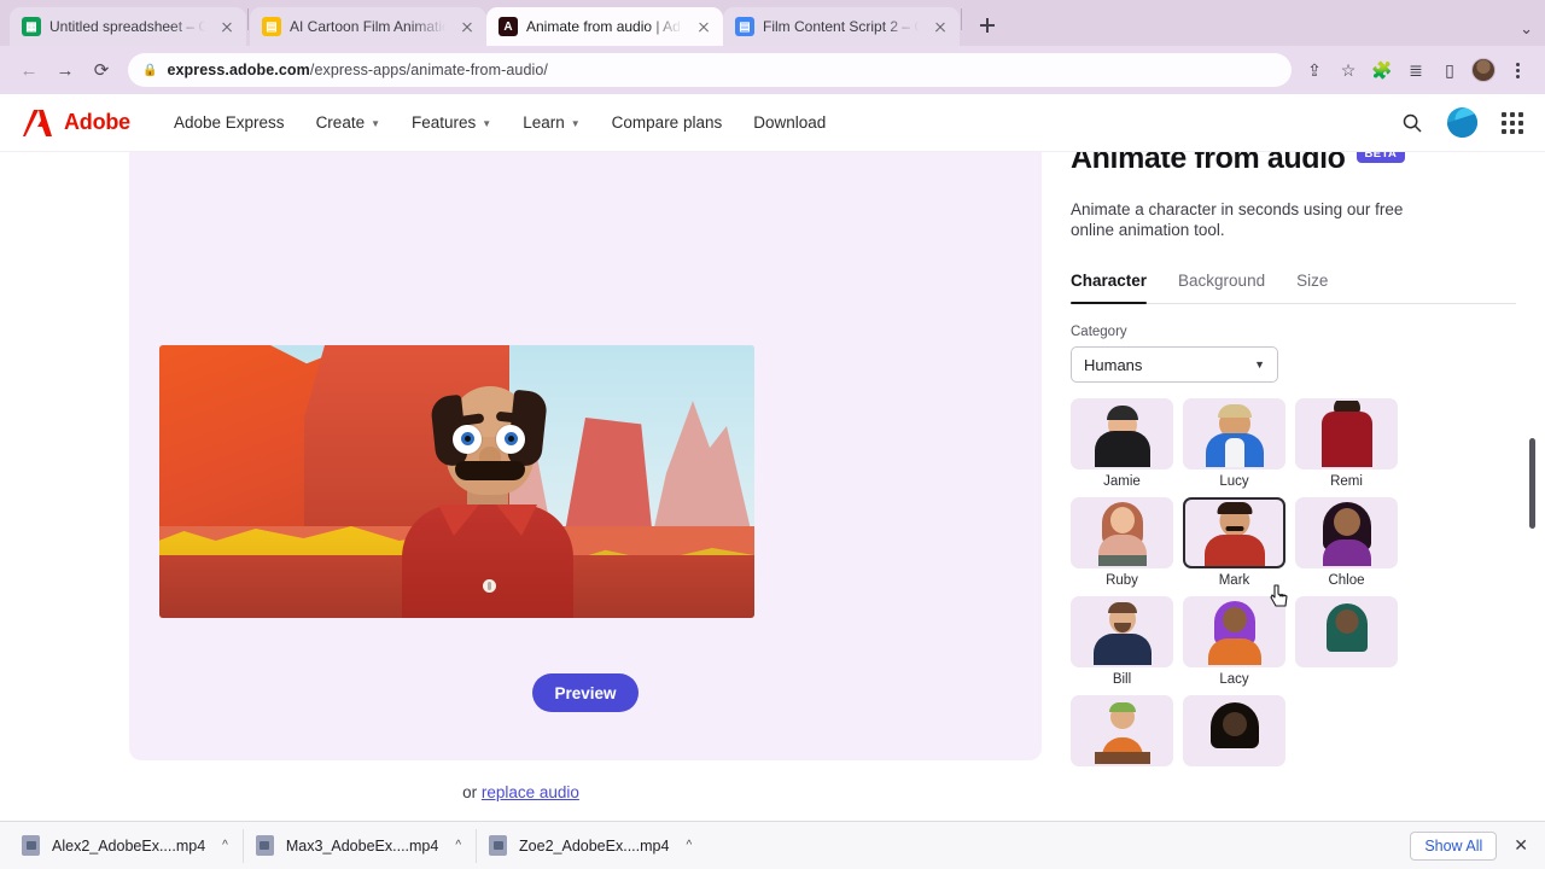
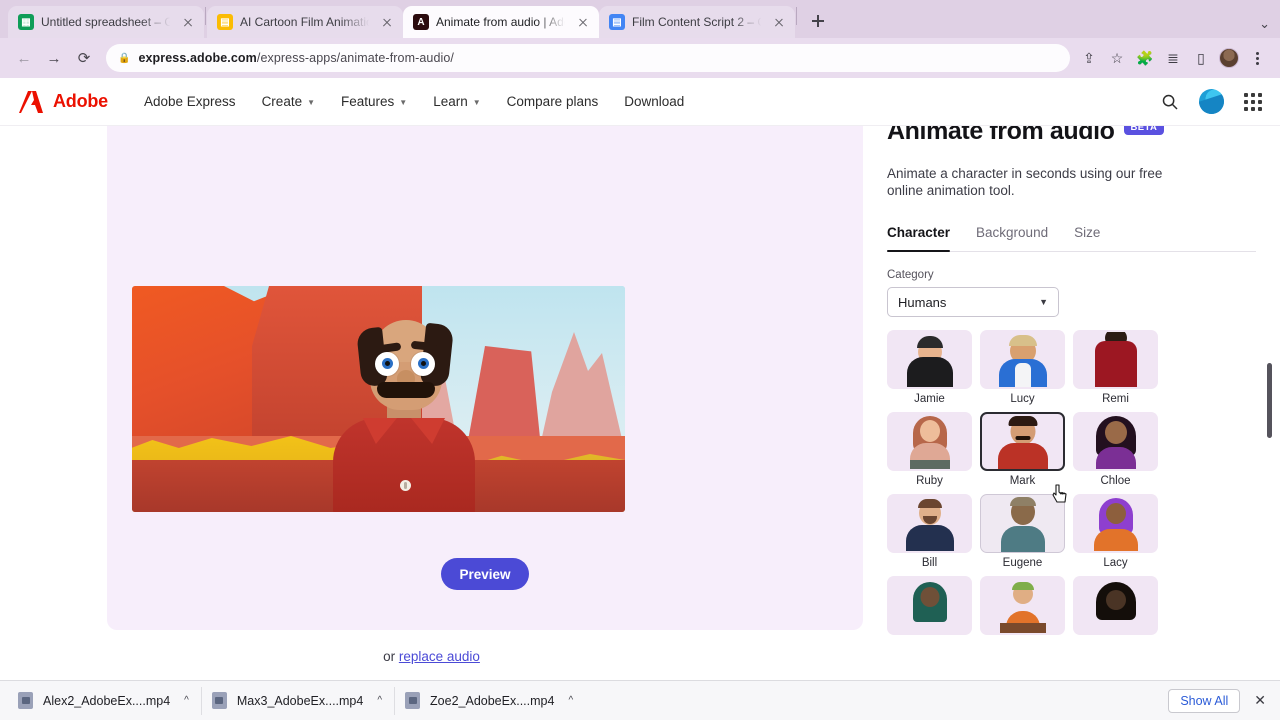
  ▦
  Untitled spreadsheet – G
  ▤
  AI Cartoon Film Animatio
  A
  Animate from audio | Ado
  ▤
  Film Content Script 2 – G
  ⌄
  ←
  →
  ⟳
  🔒
  express.adobe.com/express-apps/animate-from-audio/
  ⇪
  ☆
  🧩
  ≣
  ▯
  Adobe
  Adobe Express
  Create
  ▼
  Features
  ▼
  Learn
  ▼
  Compare plans
  Download
  Preview
  or replace audio
  Animate from audio
  BETA
  Animate a character in seconds using our free online animation tool.
  Character
  Background
  Size
  Category
  Humans
  ▼
  Jamie
  Lucy
  Remi
  Ruby
  Mark
  Chloe
  Bill
+ Eugene
  Lacy
  Alex2_AdobeEx....mp4
  ^
  Max3_AdobeEx....mp4
  ^
  Zoe2_AdobeEx....mp4
  ^
  Show All
  ✕
